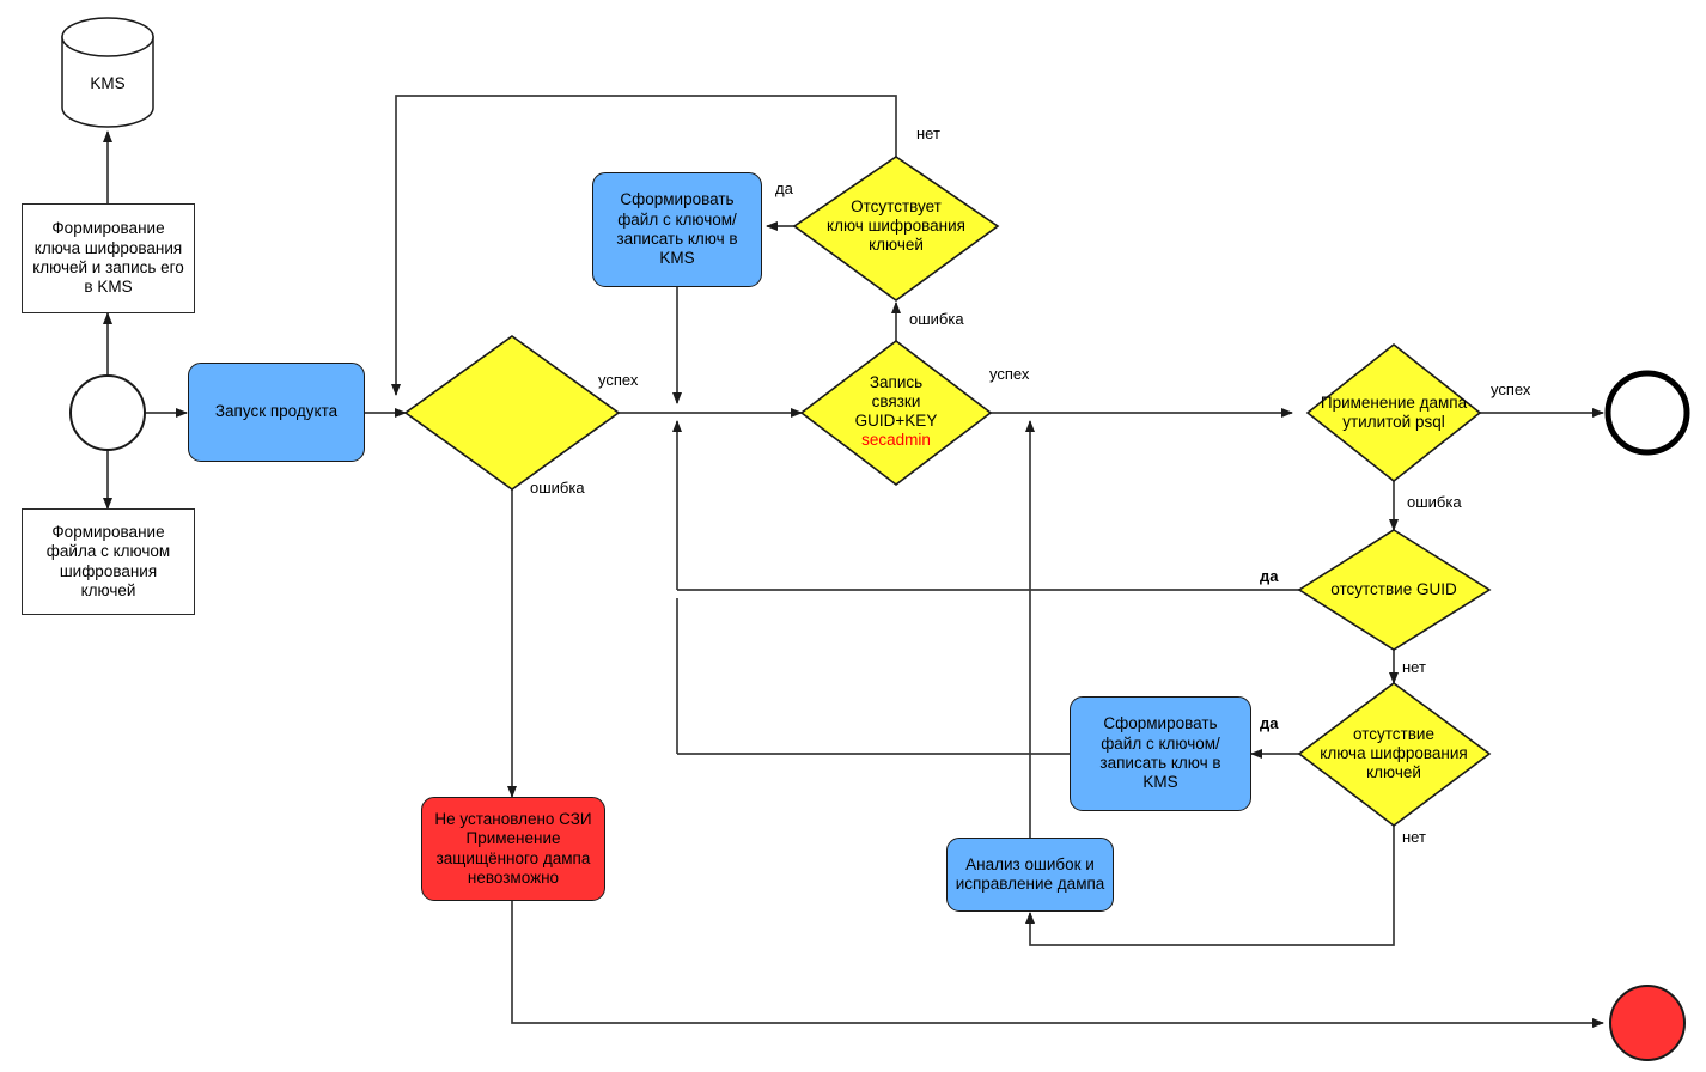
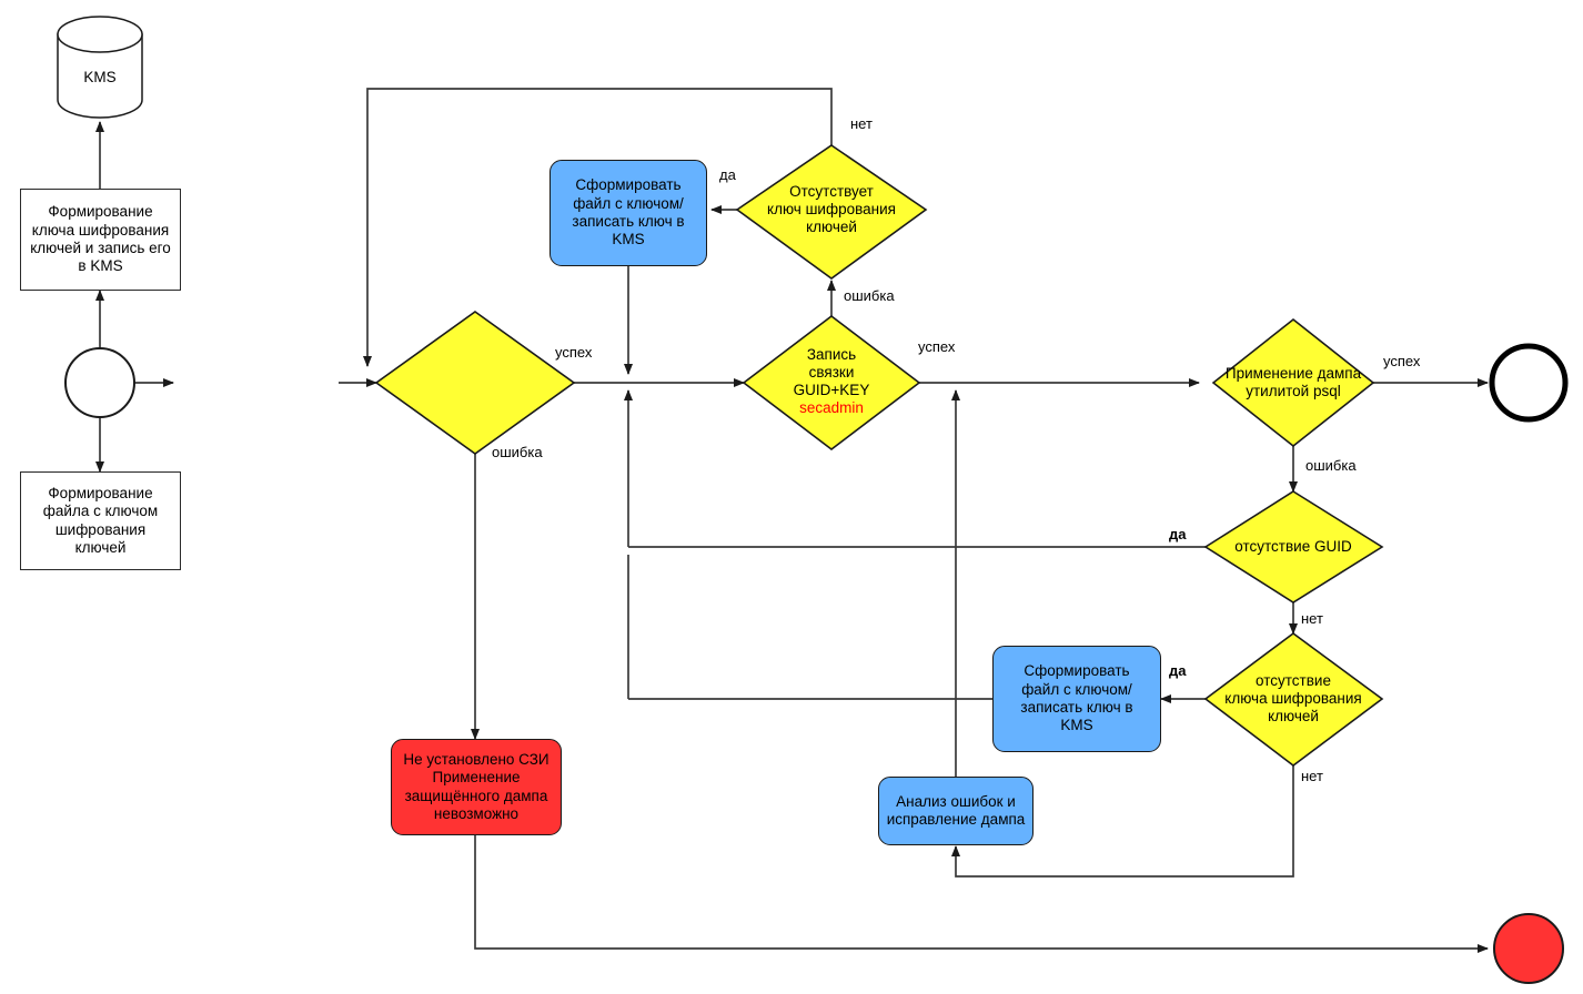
  KMS
  Формирование
  ключа шифрования
  ключей и запись его
  в KMS
  Формирование
  файла с ключом
  шифрования
  ключей
- Запуск продукта
  Сформировать
  файл с ключом/
  записать ключ в
  KMS
  Отсутствует
  ключ шифрования
  ключей
  Запись
  связки
  GUID+KEY
  secadmin
  Применение дампа
  утилитой psql
  отсутствие GUID
  отсутствие
  ключа шифрования
  ключей
  Сформировать
  файл с ключом/
  записать ключ в
  KMS
  Анализ ошибок и
  исправление дампа
  Не установлено СЗИ
  Применение
  защищённого дампа
  невозможно
  успех
  ошибка
  да
  нет
  ошибка
  успех
  успех
  ошибка
  да
  нет
  да
  нет
